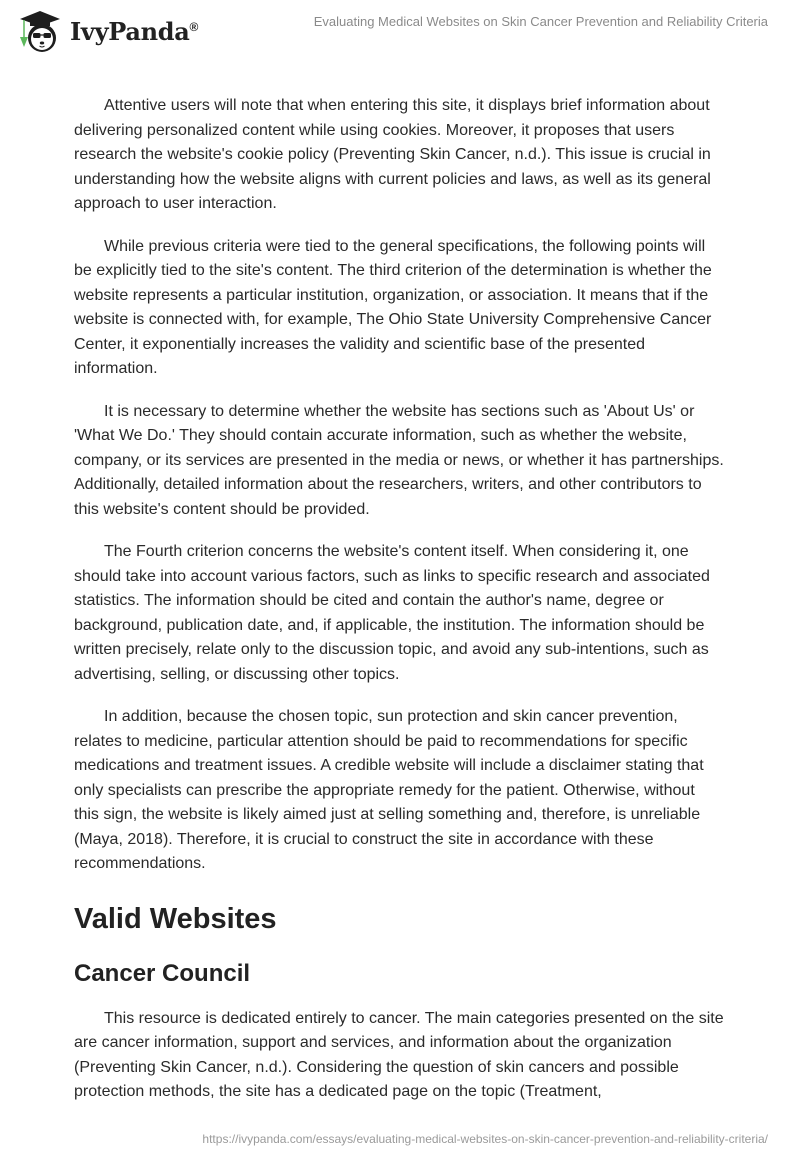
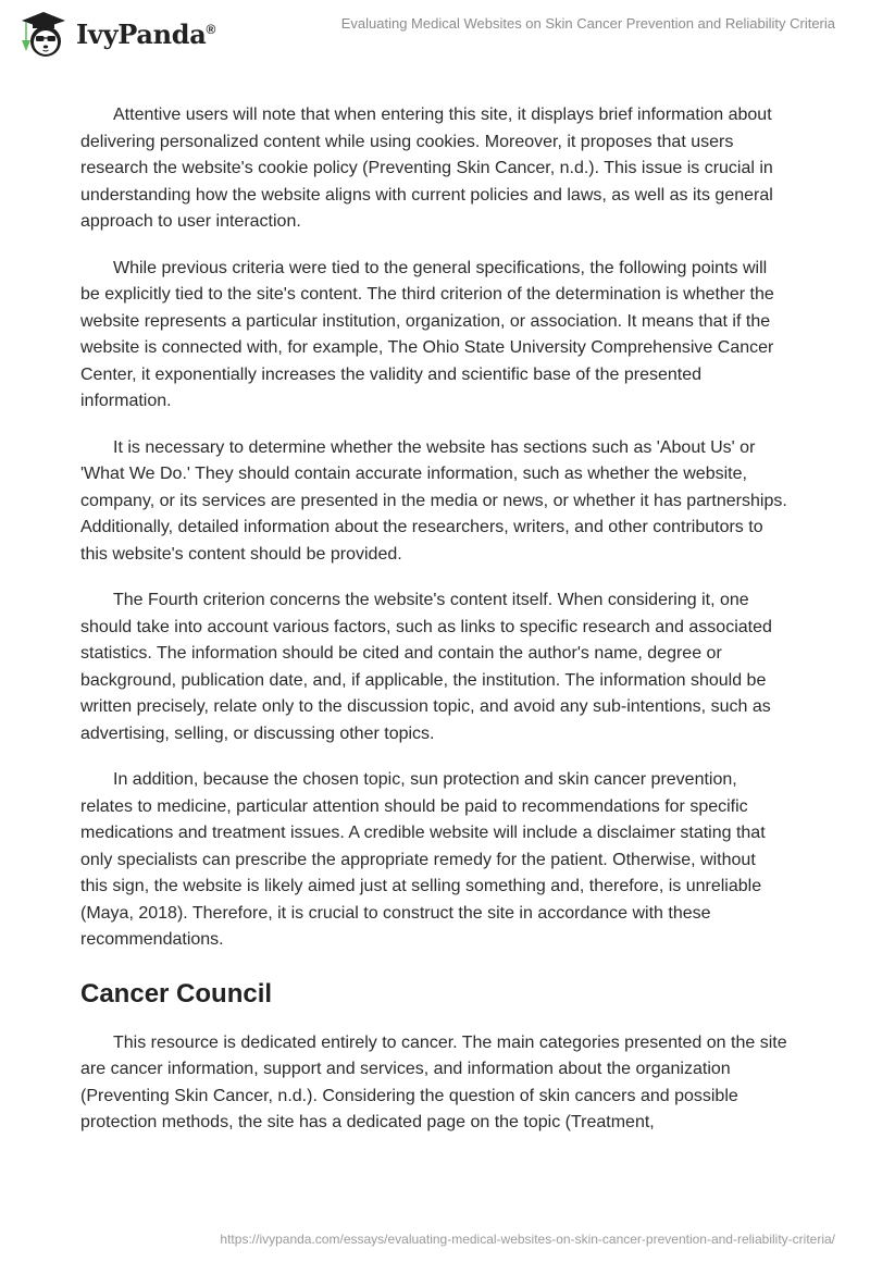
  IvyPanda®
  Evaluating Medical Websites on Skin Cancer Prevention and Reliability Criteria
  Attentive users will note that when entering this site, it displays brief information about delivering personalized content while using cookies. Moreover, it proposes that users research the website's cookie policy (Preventing Skin Cancer, n.d.). This issue is crucial in understanding how the website aligns with current policies and laws, as well as its general approach to user interaction.
  While previous criteria were tied to the general specifications, the following points will be explicitly tied to the site's content. The third criterion of the determination is whether the website represents a particular institution, organization, or association. It means that if the website is connected with, for example, The Ohio State University Comprehensive Cancer Center, it exponentially increases the validity and scientific base of the presented information.
  It is necessary to determine whether the website has sections such as 'About Us' or 'What We Do.' They should contain accurate information, such as whether the website, company, or its services are presented in the media or news, or whether it has partnerships. Additionally, detailed information about the researchers, writers, and other contributors to this website's content should be provided.
  The Fourth criterion concerns the website's content itself. When considering it, one should take into account various factors, such as links to specific research and associated statistics. The information should be cited and contain the author's name, degree or background, publication date, and, if applicable, the institution. The information should be written precisely, relate only to the discussion topic, and avoid any sub-intentions, such as advertising, selling, or discussing other topics.
  In addition, because the chosen topic, sun protection and skin cancer prevention, relates to medicine, particular attention should be paid to recommendations for specific medications and treatment issues. A credible website will include a disclaimer stating that only specialists can prescribe the appropriate remedy for the patient. Otherwise, without this sign, the website is likely aimed just at selling something and, therefore, is unreliable (Maya, 2018). Therefore, it is crucial to construct the site in accordance with these recommendations.
- Valid Websites
  Cancer Council
  This resource is dedicated entirely to cancer. The main categories presented on the site are cancer information, support and services, and information about the organization (Preventing Skin Cancer, n.d.). Considering the question of skin cancers and possible protection methods, the site has a dedicated page on the topic (Treatment,
  https://ivypanda.com/essays/evaluating-medical-websites-on-skin-cancer-prevention-and-reliability-criteria/
